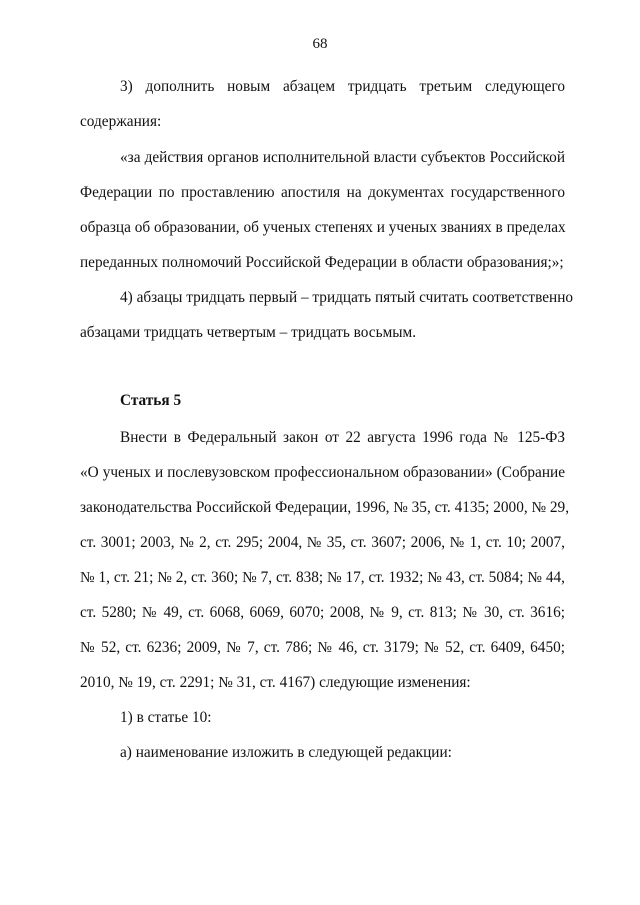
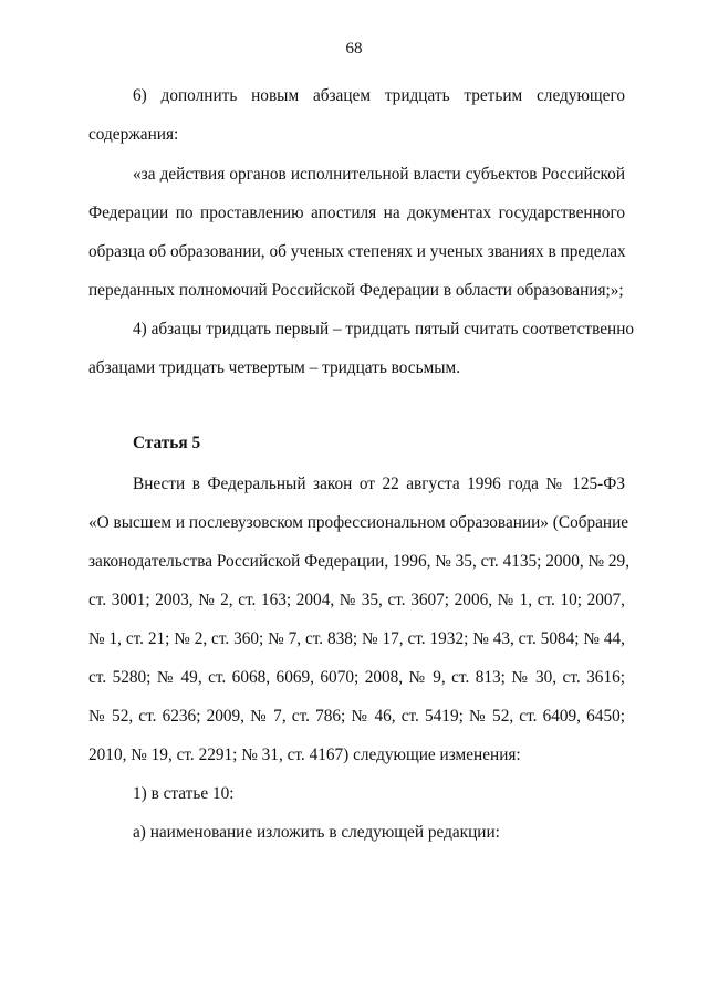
  68
- 3) дополнить новым абзацем тридцать третьим следующего
+ 6) дополнить новым абзацем тридцать третьим следующего
  содержания:
  «за действия органов исполнительной власти субъектов Российской
  Федерации по проставлению апостиля на документах государственного
  образца об образовании, об ученых степенях и ученых званиях в пределах
  переданных полномочий Российской Федерации в области образования;»;
  4) абзацы тридцать первый – тридцать пятый считать соответственно
  абзацами тридцать четвертым – тридцать восьмым.
  Статья 5
  Внести в Федеральный закон от 22 августа 1996 года № 125-ФЗ
- «О ученых и послевузовском профессиональном образовании» (Собрание
+ «О высшем и послевузовском профессиональном образовании» (Собрание
  законодательства Российской Федерации, 1996, № 35, ст. 4135; 2000, № 29,
- ст. 3001; 2003, № 2, ст. 295; 2004, № 35, ст. 3607; 2006, № 1, ст. 10; 2007,
+ ст. 3001; 2003, № 2, ст. 163; 2004, № 35, ст. 3607; 2006, № 1, ст. 10; 2007,
  № 1, ст. 21; № 2, ст. 360; № 7, ст. 838; № 17, ст. 1932; № 43, ст. 5084; № 44,
  ст. 5280; № 49, ст. 6068, 6069, 6070; 2008, № 9, ст. 813; № 30, ст. 3616;
- № 52, ст. 6236; 2009, № 7, ст. 786; № 46, ст. 3179; № 52, ст. 6409, 6450;
+ № 52, ст. 6236; 2009, № 7, ст. 786; № 46, ст. 5419; № 52, ст. 6409, 6450;
  2010, № 19, ст. 2291; № 31, ст. 4167) следующие изменения:
  1) в статье 10:
  а) наименование изложить в следующей редакции:
